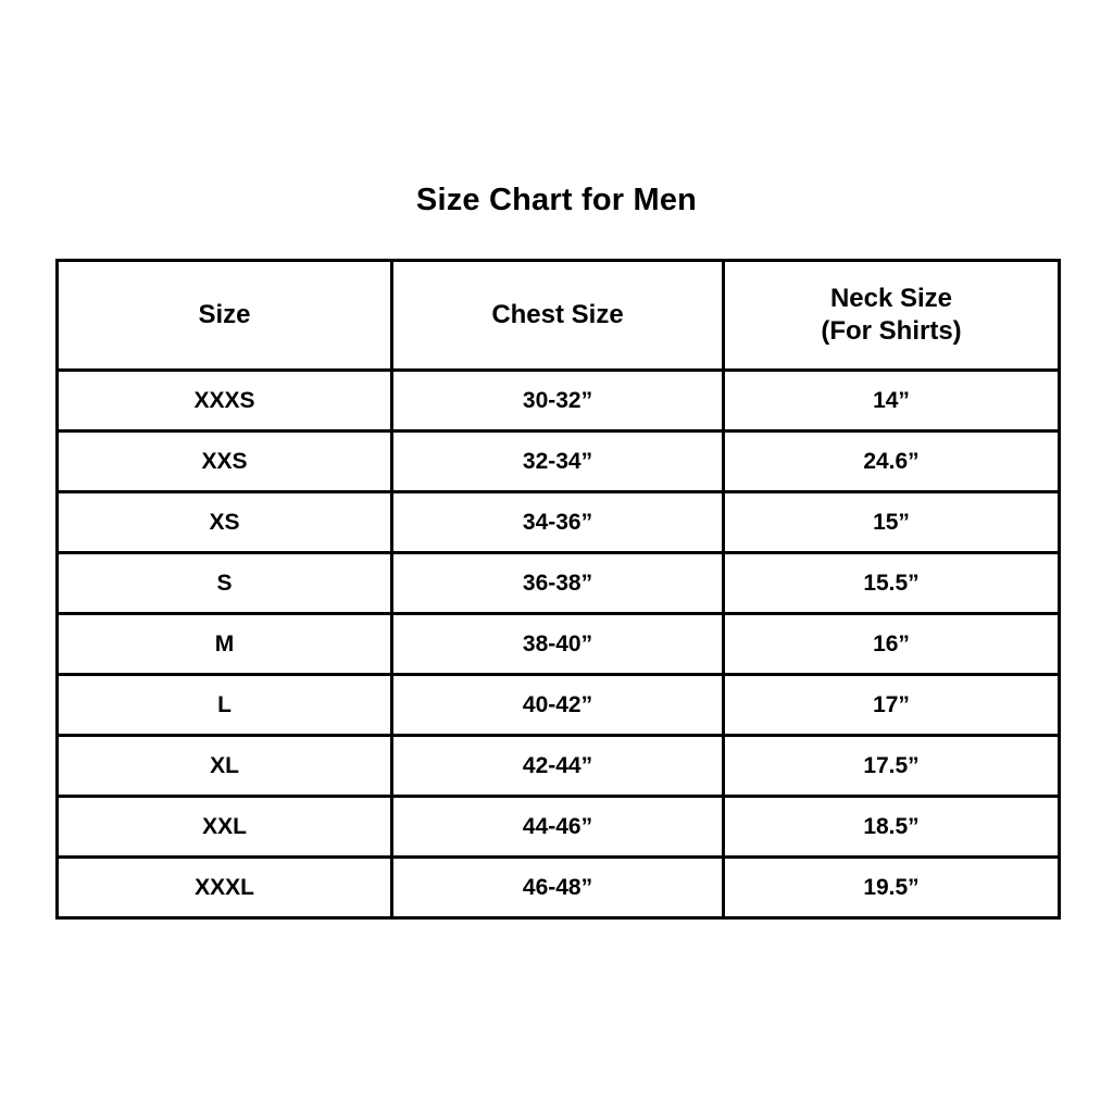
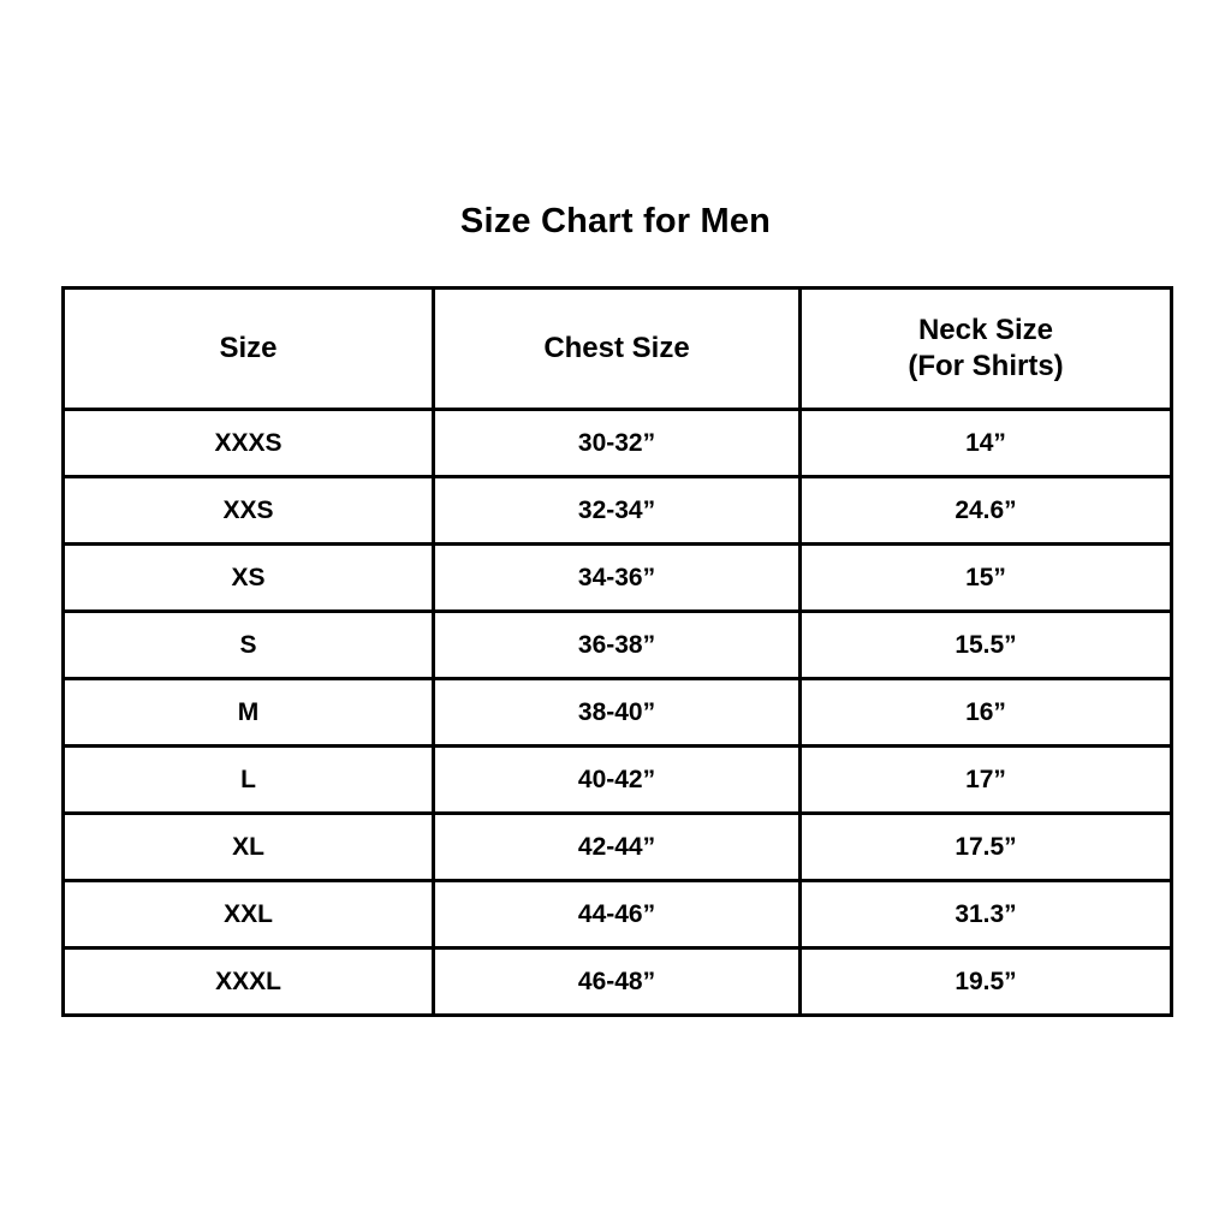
  Size Chart for Men
  Size	Chest Size	Neck Size (For Shirts)
  XXXS	30-32”	14”
  XXS	32-34”	24.6”
  XS	34-36”	15”
  S	36-38”	15.5”
  M	38-40”	16”
  L	40-42”	17”
  XL	42-44”	17.5”
- XXL	44-46”	18.5”
+ XXL	44-46”	31.3”
  XXXL	46-48”	19.5”
